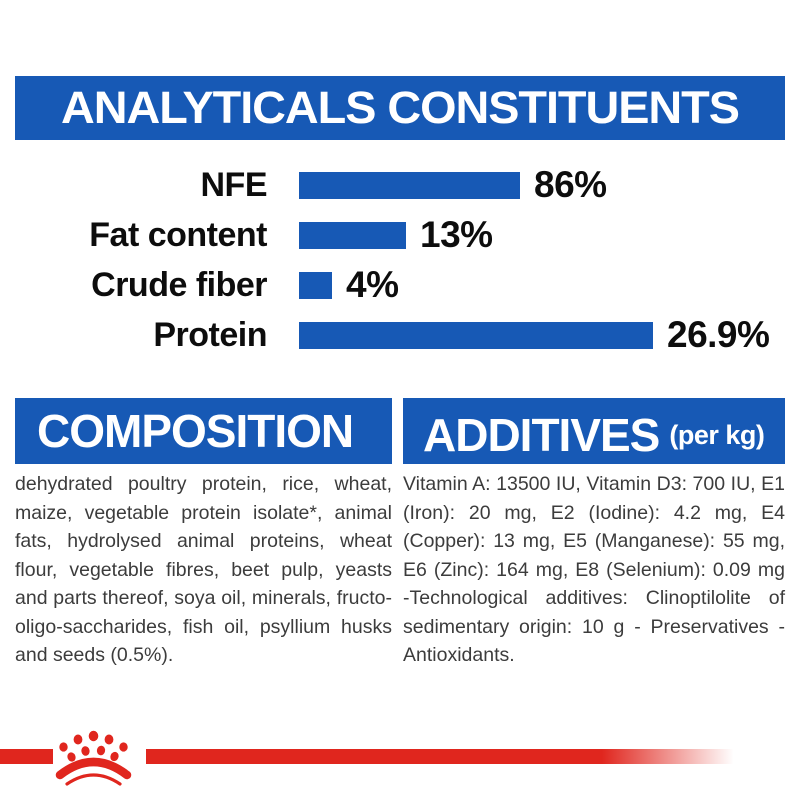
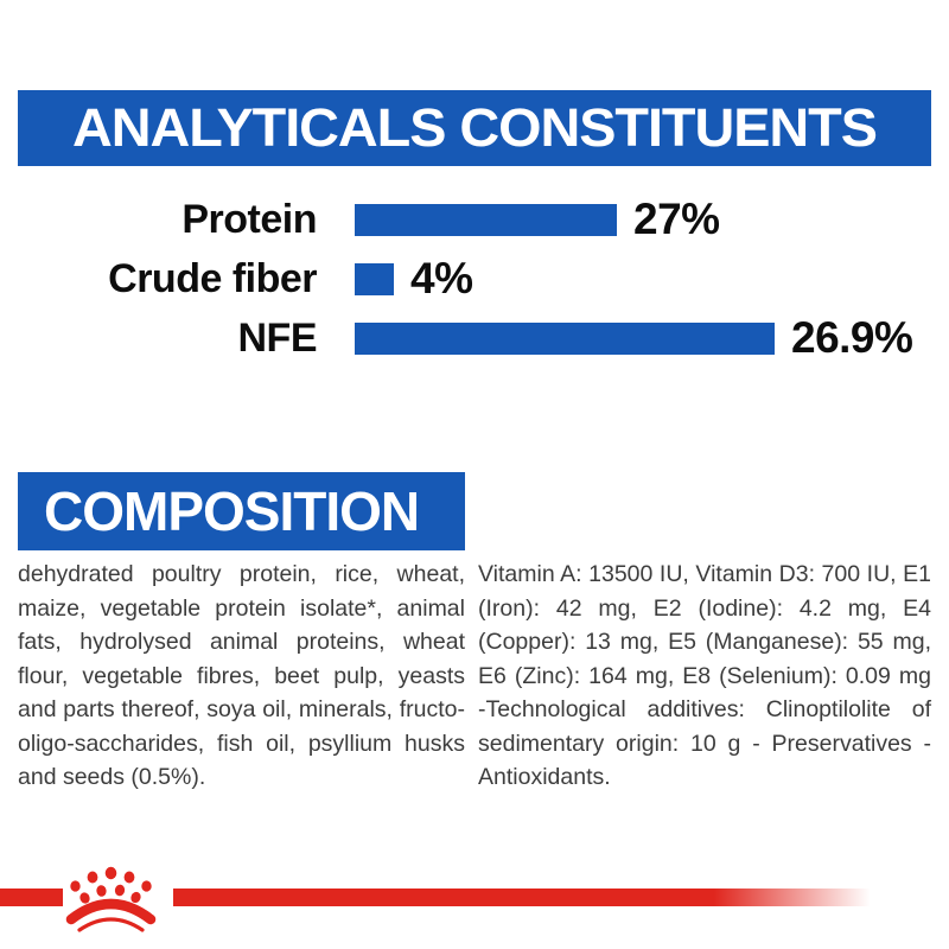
  ANALYTICALS CONSTITUENTS
- NFE
+ Protein
- 86%
+ 27%
- Fat content
- 13%
  Crude fiber
  4%
- Protein
+ NFE
  26.9%
  COMPOSITION
  dehydrated poultry protein, rice, wheat, maize, vegetable protein isolate*, animal fats, hydrolysed animal proteins, wheat flour, vegetable fibres, beet pulp, yeasts and parts thereof, soya oil, minerals, fructo-oligo-saccharides, fish oil, psyllium husks and seeds (0.5%).
- ADDITIVES
- (per kg)
- Vitamin A: 13500 IU, Vitamin D3: 700 IU, E1 (Iron): 20 mg, E2 (Iodine): 4.2 mg, E4 (Copper): 13 mg, E5 (Manganese): 55 mg, E6 (Zinc): 164 mg, E8 (Selenium): 0.09 mg -Technological additives: Clinoptilolite of sedimentary origin: 10 g - Preservatives - Antioxidants.
+ Vitamin A: 13500 IU, Vitamin D3: 700 IU, E1 (Iron): 42 mg, E2 (Iodine): 4.2 mg, E4 (Copper): 13 mg, E5 (Manganese): 55 mg, E6 (Zinc): 164 mg, E8 (Selenium): 0.09 mg -Technological additives: Clinoptilolite of sedimentary origin: 10 g - Preservatives - Antioxidants.
